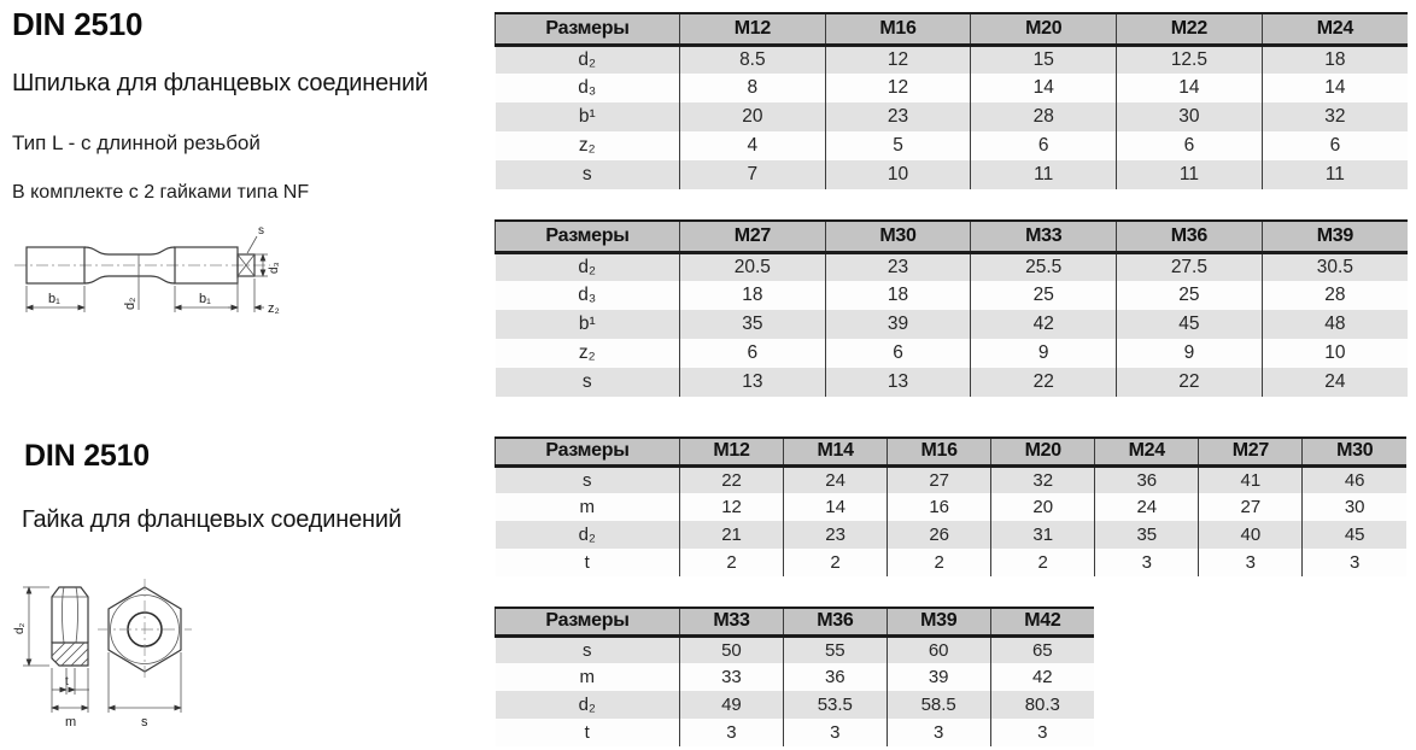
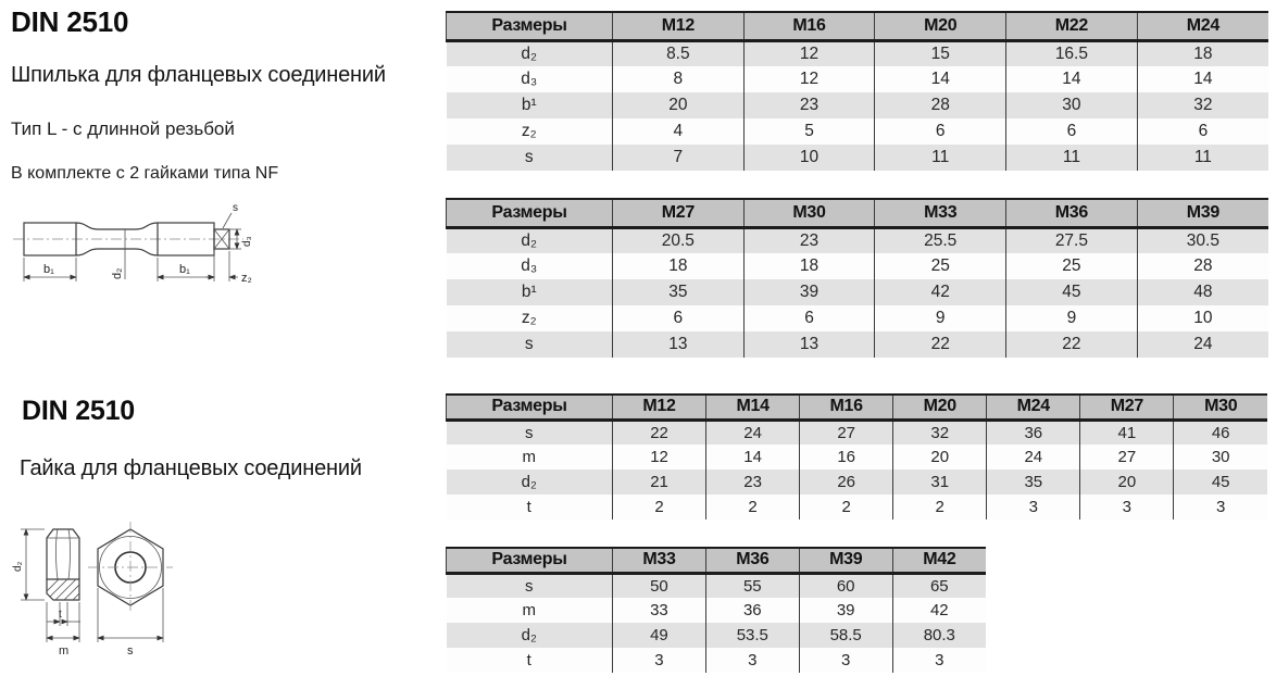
  DIN 2510
  Шпилька для фланцевых соединений
  Тип L - с длинной резьбой
  В комплекте с 2 гайками типа NF
  s
  b₁
  b₁
  z₂
  DIN 2510
  Гайка для фланцевых соединений
  t
  m
  s
  Размеры	M12	M16	M20	M22	M24
- d₂	8.5	12	15	12.5	18
+ d₂	8.5	12	15	16.5	18
  d₃	8	12	14	14	14
  b¹	20	23	28	30	32
  z₂	4	5	6	6	6
  s	7	10	11	11	11
  Размеры	M27	M30	M33	M36	M39
  d₂	20.5	23	25.5	27.5	30.5
  d₃	18	18	25	25	28
  b¹	35	39	42	45	48
  z₂	6	6	9	9	10
  s	13	13	22	22	24
  Размеры	M12	M14	M16	M20	M24	M27	M30
  s	22	24	27	32	36	41	46
  m	12	14	16	20	24	27	30
- d₂	21	23	26	31	35	40	45
+ d₂	21	23	26	31	35	20	45
  t	2	2	2	2	3	3	3
  Размеры	M33	M36	M39	M42
  s	50	55	60	65
  m	33	36	39	42
  d₂	49	53.5	58.5	80.3
  t	3	3	3	3
